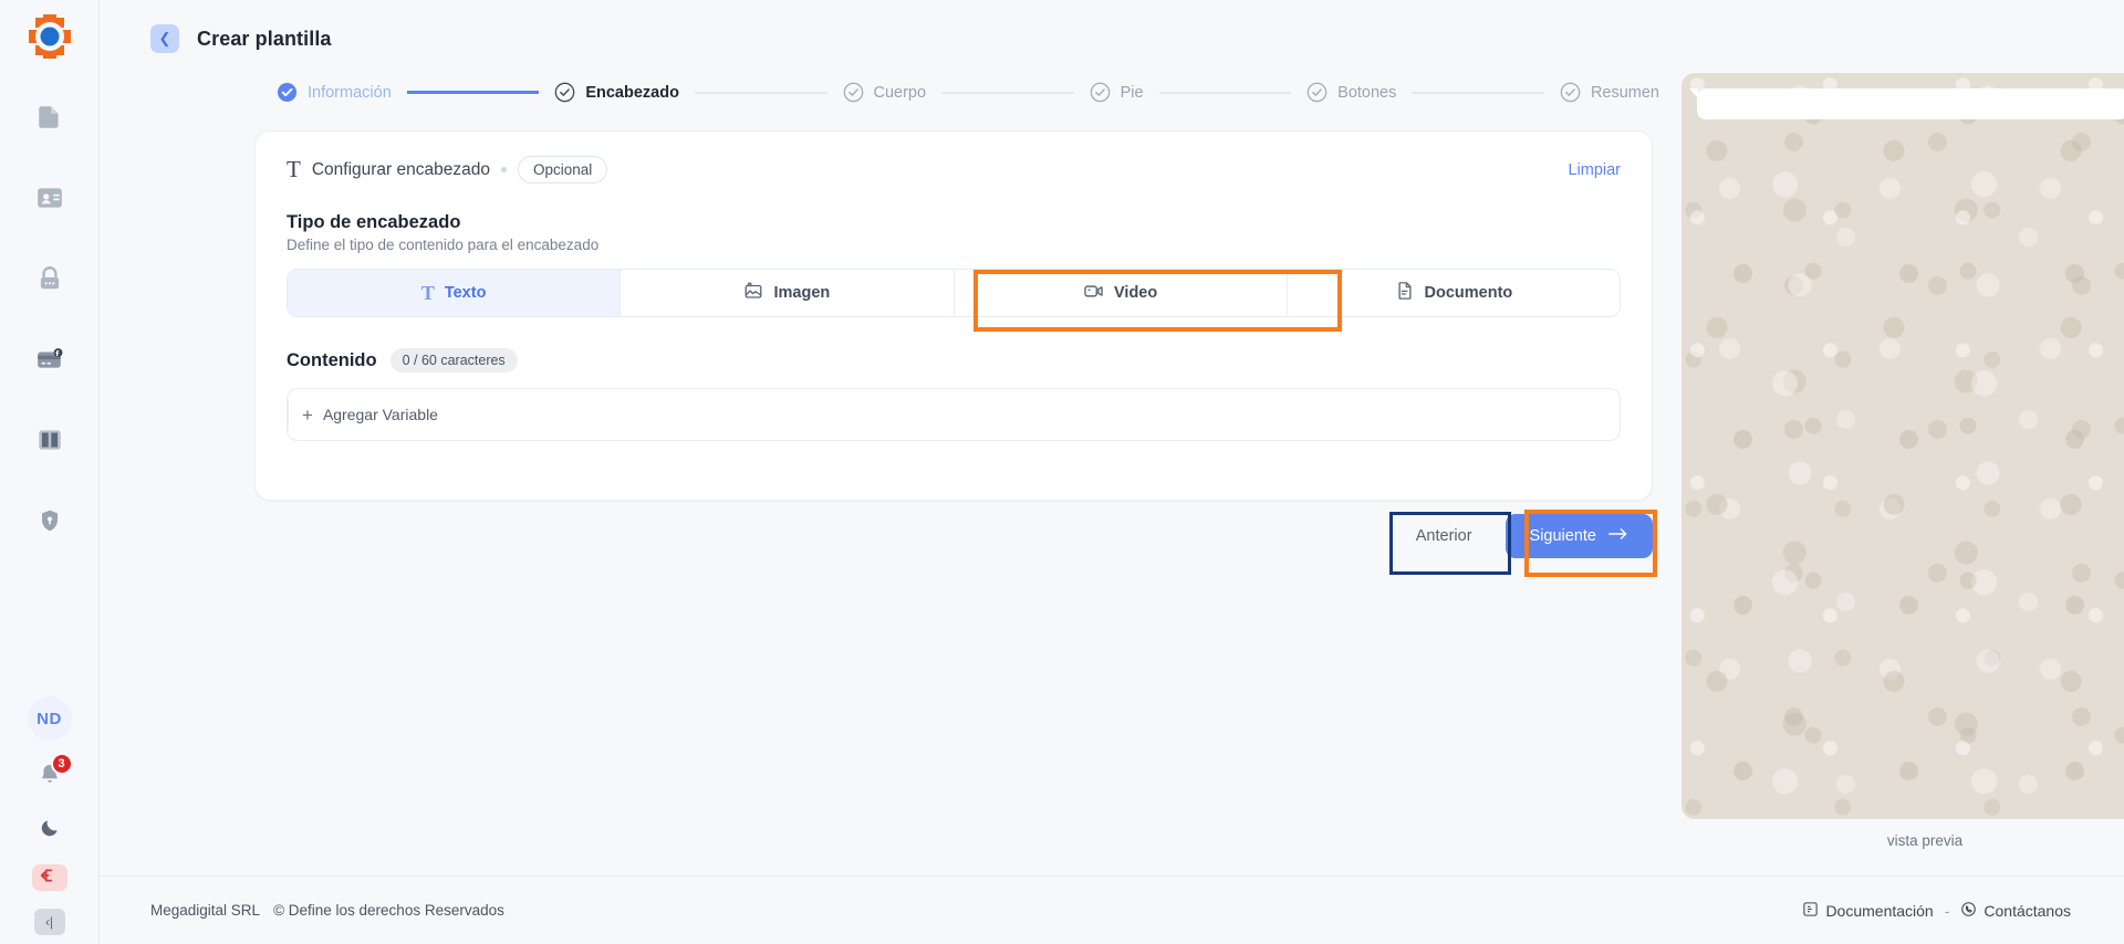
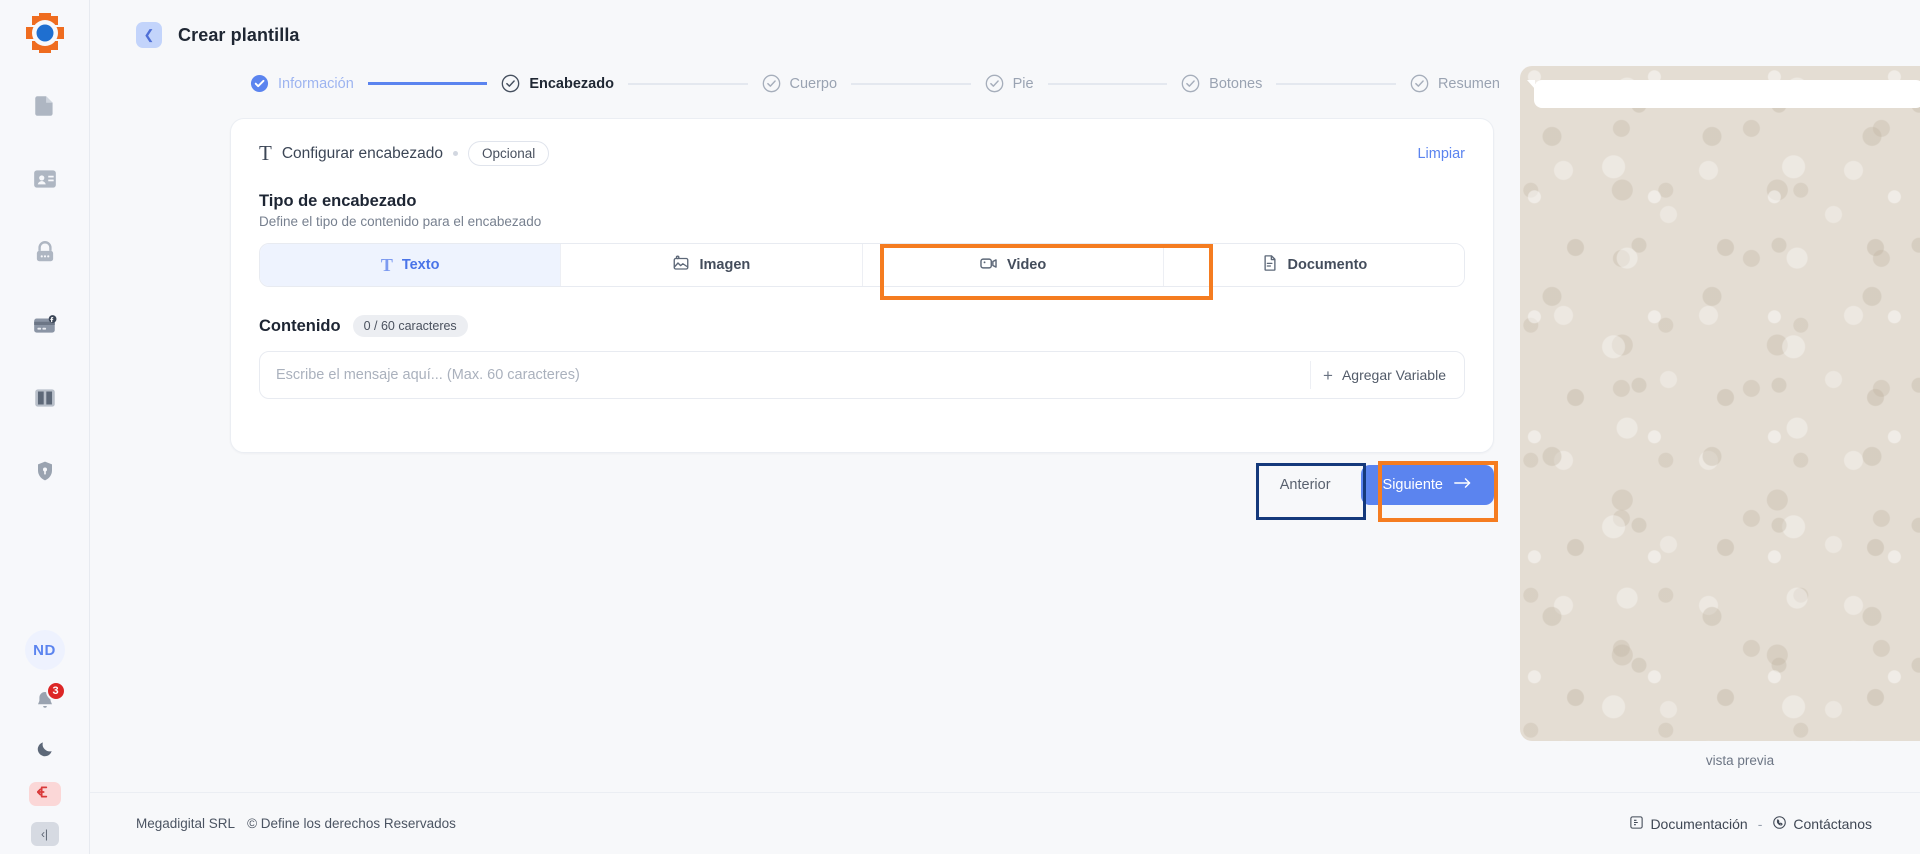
  ND
  3
  ‹|
  ❮
  Crear plantilla
  Información
  Encabezado
  Cuerpo
  Pie
  Botones
  Resumen
  T
  Configurar encabezado
  Opcional
  Limpiar
  Tipo de encabezado
  Define el tipo de contenido para el encabezado
  T
  Texto
  Imagen
  Video
  Documento
  Contenido
  0 / 60 caracteres
+ Escribe el mensaje aquí... (Max. 60 caracteres)
  +
  Agregar Variable
  Anterior
  Siguiente
  vista previa
  Megadigital SRL
  © Define los derechos Reservados
  Documentación
  -
  Contáctanos
